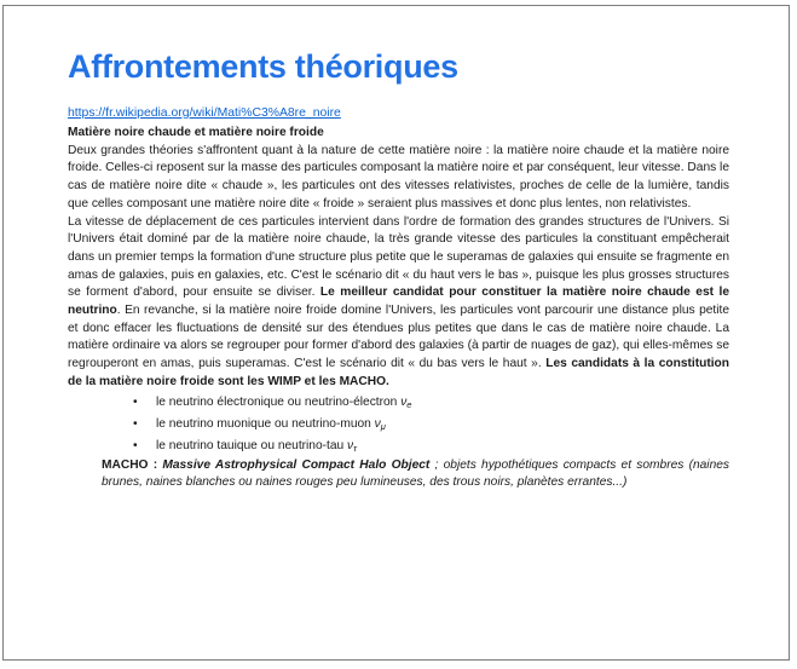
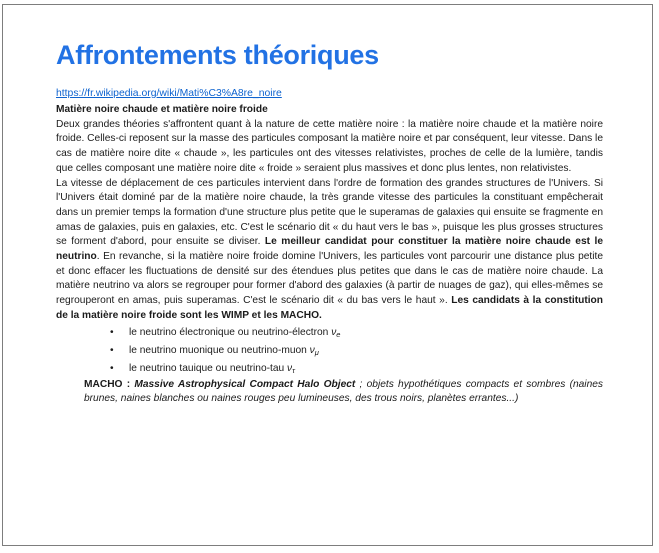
  Affrontements théoriques
  https://fr.wikipedia.org/wiki/Mati%C3%A8re_noire
  Matière noire chaude et matière noire froide
  Deux grandes théories s'affrontent quant à la nature de cette matière noire : la matière noire chaude et la matière noire froide. Celles-ci reposent sur la masse des particules composant la matière noire et par conséquent, leur vitesse. Dans le cas de matière noire dite « chaude », les particules ont des vitesses relativistes, proches de celle de la lumière, tandis que celles composant une matière noire dite « froide » seraient plus massives et donc plus lentes, non relativistes.
- La vitesse de déplacement de ces particules intervient dans l'ordre de formation des grandes structures de l'Univers. Si l'Univers était dominé par de la matière noire chaude, la très grande vitesse des particules la constituant empêcherait dans un premier temps la formation d'une structure plus petite que le superamas de galaxies qui ensuite se fragmente en amas de galaxies, puis en galaxies, etc. C'est le scénario dit « du haut vers le bas », puisque les plus grosses structures se forment d'abord, pour ensuite se diviser. Le meilleur candidat pour constituer la matière noire chaude est le neutrino. En revanche, si la matière noire froide domine l'Univers, les particules vont parcourir une distance plus petite et donc effacer les fluctuations de densité sur des étendues plus petites que dans le cas de matière noire chaude. La matière ordinaire va alors se regrouper pour former d'abord des galaxies (à partir de nuages de gaz), qui elles-mêmes se regrouperont en amas, puis superamas. C'est le scénario dit « du bas vers le haut ». Les candidats à la constitution de la matière noire froide sont les WIMP et les MACHO.
+ La vitesse de déplacement de ces particules intervient dans l'ordre de formation des grandes structures de l'Univers. Si l'Univers était dominé par de la matière noire chaude, la très grande vitesse des particules la constituant empêcherait dans un premier temps la formation d'une structure plus petite que le superamas de galaxies qui ensuite se fragmente en amas de galaxies, puis en galaxies, etc. C'est le scénario dit « du haut vers le bas », puisque les plus grosses structures se forment d'abord, pour ensuite se diviser. Le meilleur candidat pour constituer la matière noire chaude est le neutrino. En revanche, si la matière noire froide domine l'Univers, les particules vont parcourir une distance plus petite et donc effacer les fluctuations de densité sur des étendues plus petites que dans le cas de matière noire chaude. La matière neutrino va alors se regrouper pour former d'abord des galaxies (à partir de nuages de gaz), qui elles-mêmes se regrouperont en amas, puis superamas. C'est le scénario dit « du bas vers le haut ». Les candidats à la constitution de la matière noire froide sont les WIMP et les MACHO.
  •
  le neutrino électronique ou neutrino-électron νe
  •
  le neutrino muonique ou neutrino-muon νμ
  •
  le neutrino tauique ou neutrino-tau ντ
  MACHO : Massive Astrophysical Compact Halo Object ; objets hypothétiques compacts et sombres (naines brunes, naines blanches ou naines rouges peu lumineuses, des trous noirs, planètes errantes...)
